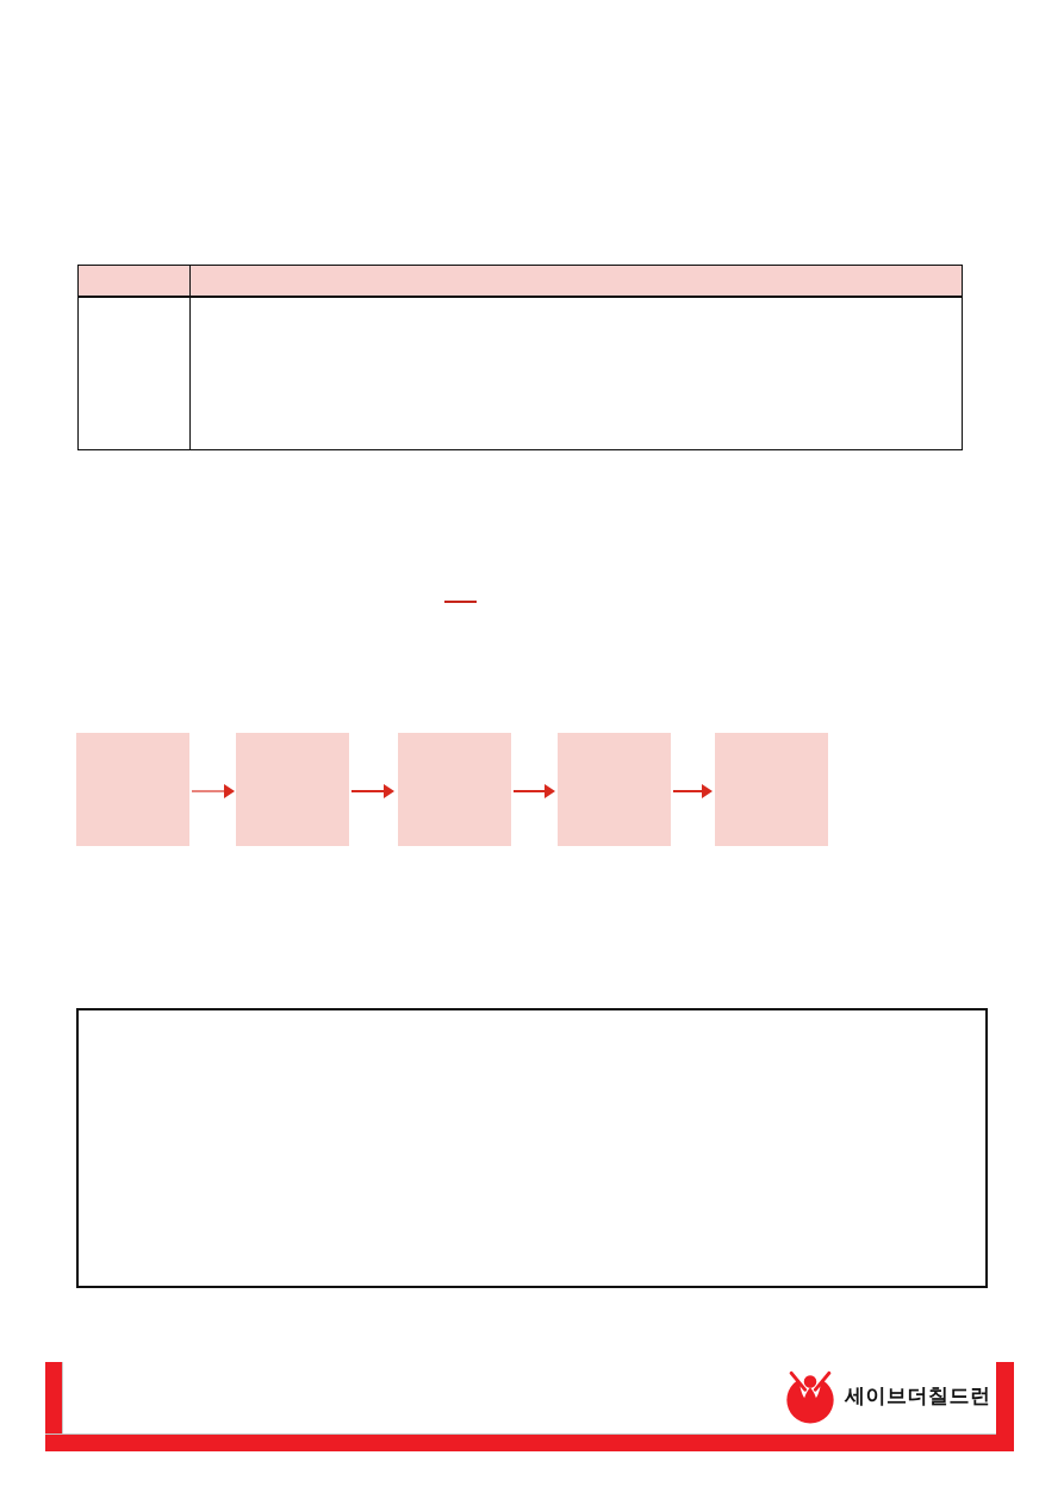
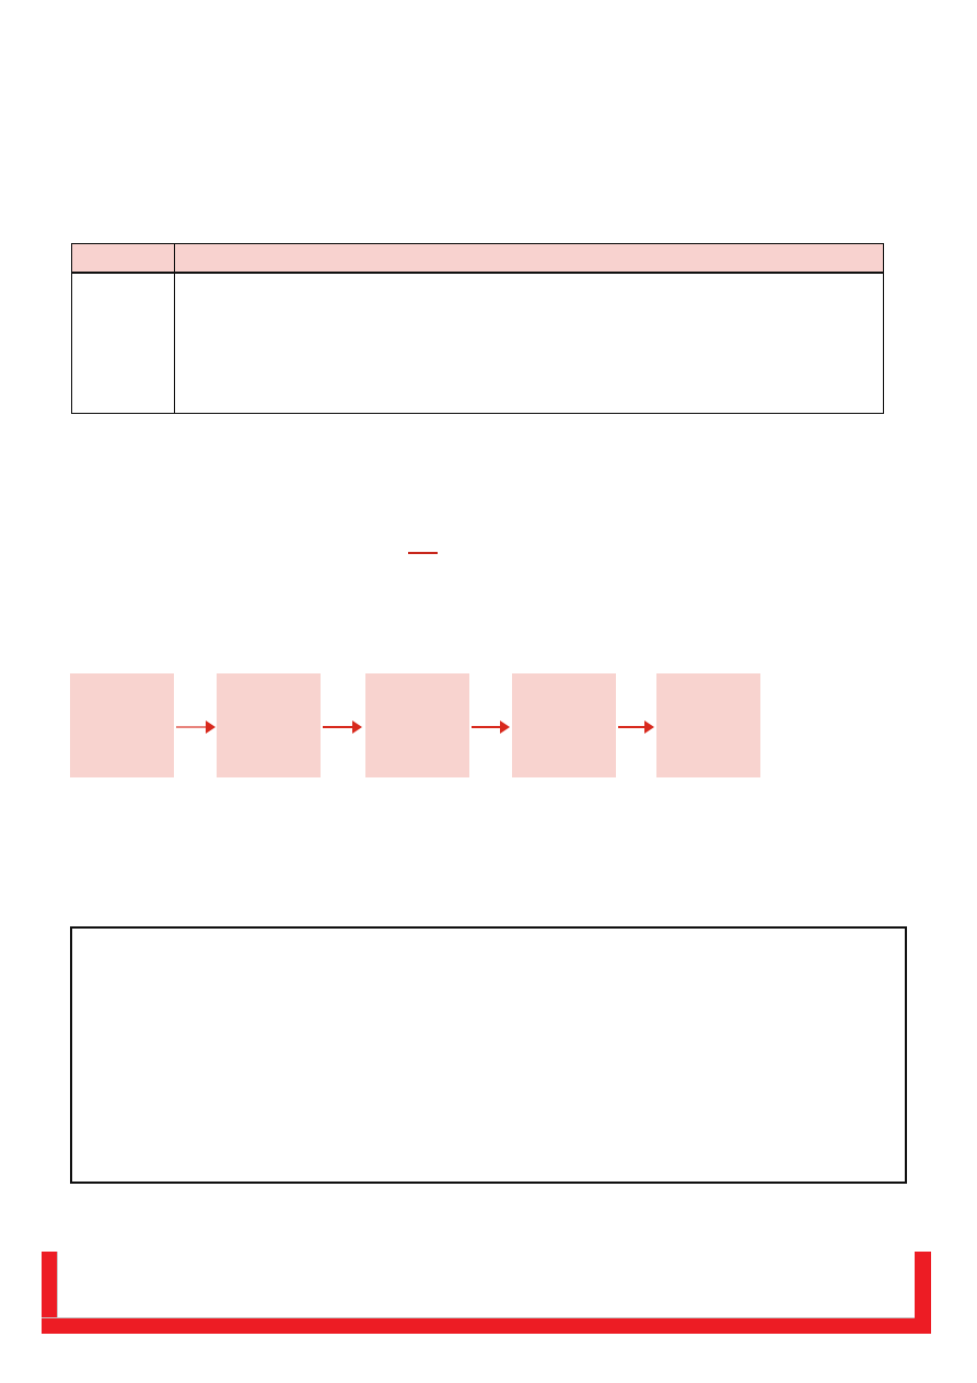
- 세이브더칠드런
